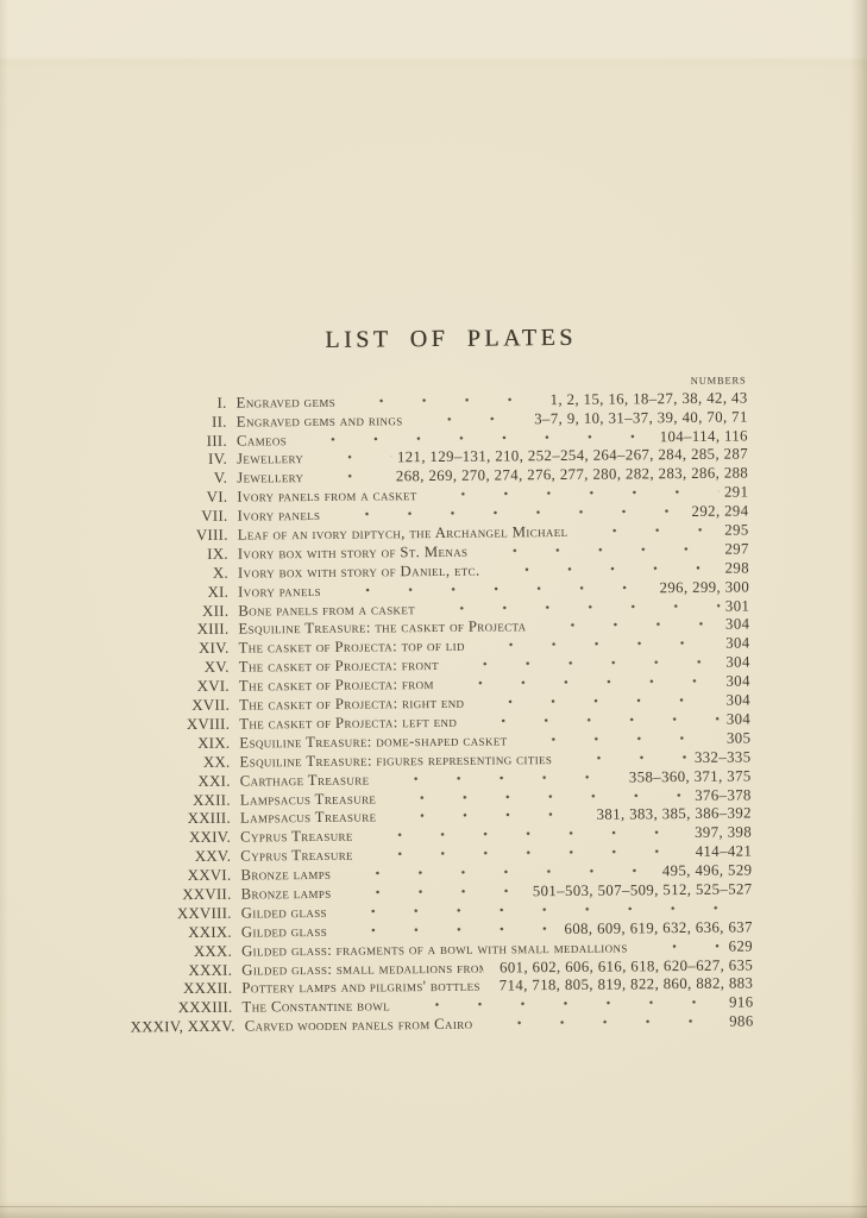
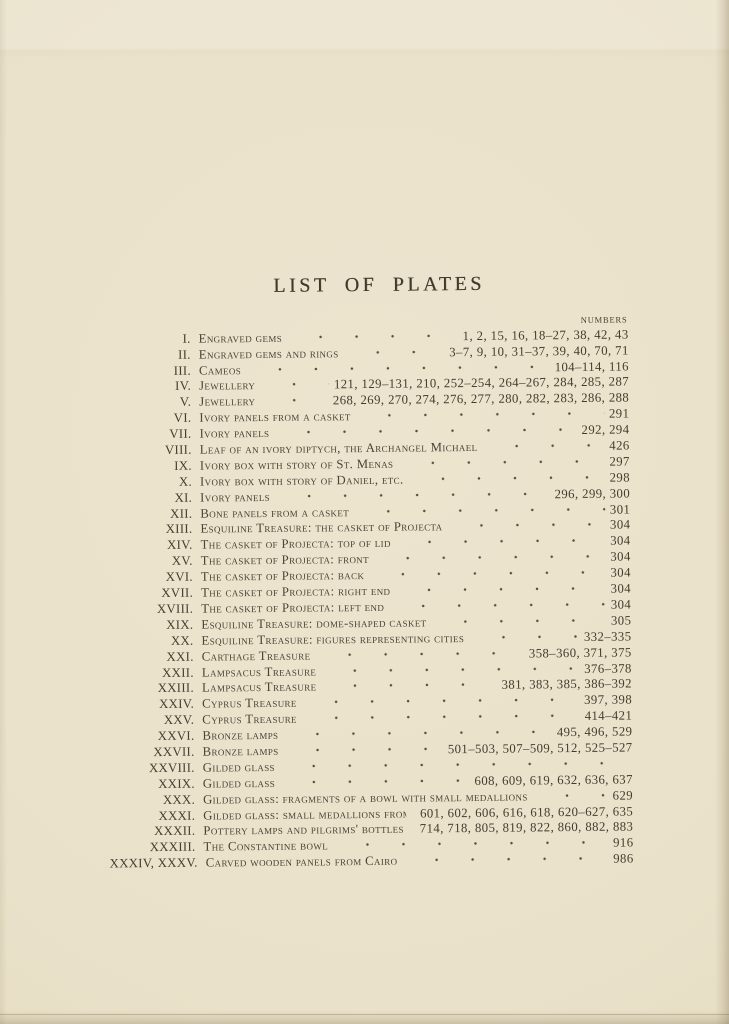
  LIST OF PLATES
  NUMBERS
  I.
  Engraved gems
  1, 2, 15, 16, 18–27, 38, 42, 43
  II.
  Engraved gems and rings
  3–7, 9, 10, 31–37, 39, 40, 70, 71
  III.
  Cameos
  104–114, 116
  IV.
  Jewellery
  121, 129–131, 210, 252–254, 264–267, 284, 285, 287
  V.
  Jewellery
  268, 269, 270, 274, 276, 277, 280, 282, 283, 286, 288
  VI.
  Ivory panels from a casket
  291
  VII.
  Ivory panels
  292, 294
  VIII.
  Leaf of an ivory diptych, the Archangel Michael
- 295
+ 426
  IX.
  Ivory box with story of St. Menas
  297
  X.
  Ivory box with story of Daniel, etc.
  298
  XI.
  Ivory panels
  296, 299, 300
  XII.
  Bone panels from a casket
  301
  XIII.
  Esquiline Treasure: the casket of Projecta
  304
  XIV.
  The casket of Projecta: top of lid
  304
  XV.
  The casket of Projecta: front
  304
  XVI.
- The casket of Projecta: from
+ The casket of Projecta: back
  304
  XVII.
  The casket of Projecta: right end
  304
  XVIII.
  The casket of Projecta: left end
  304
  XIX.
  Esquiline Treasure: dome-shaped casket
  305
  XX.
  Esquiline Treasure: figures representing cities
  332–335
  XXI.
  Carthage Treasure
  358–360, 371, 375
  XXII.
  Lampsacus Treasure
  376–378
  XXIII.
  Lampsacus Treasure
  381, 383, 385, 386–392
  XXIV.
  Cyprus Treasure
  397, 398
  XXV.
  Cyprus Treasure
  414–421
  XXVI.
  Bronze lamps
  495, 496, 529
  XXVII.
  Bronze lamps
  501–503, 507–509, 512, 525–527
  XXVIII.
  Gilded glass
  XXIX.
  Gilded glass
  608, 609, 619, 632, 636, 637
  XXX.
  Gilded glass: fragments of a bowl with small medallions
  629
  XXXI.
  Gilded glass: small medallions fro
  601, 602, 606, 616, 618, 620–627, 635
  XXXII.
  Pottery lamps and pilgrims' bottles
  714, 718, 805, 819, 822, 860, 882, 883
  XXXIII.
  The Constantine bowl
  916
  XXXIV, XXXV.
  Carved wooden panels from Cairo
  986
